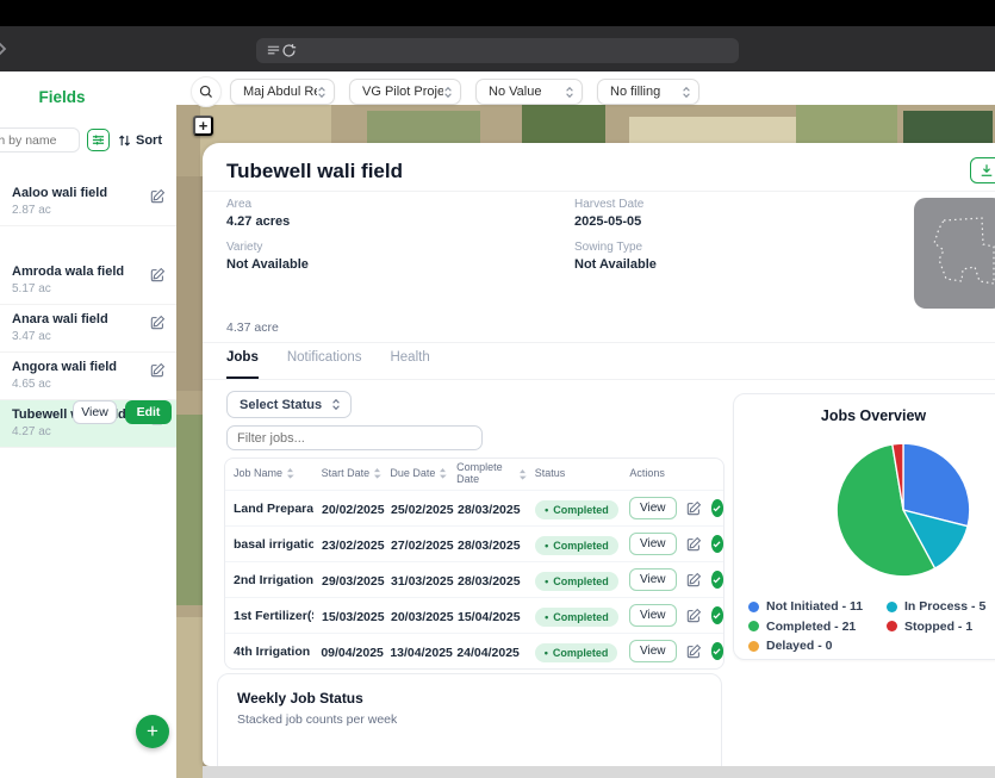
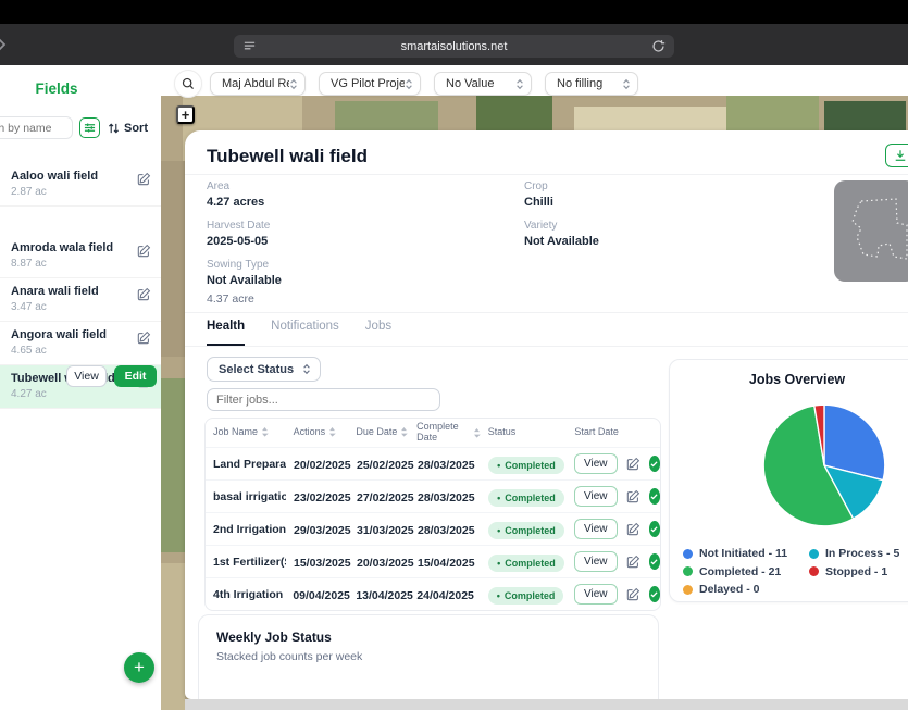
+ smartaisolutions.net
  +
  VG Pilot Proje
  No Value
  No filling
  Fields
  Sort
  Aaloo wali field
  2.87 ac
  Amroda wala field
- 5.17 ac
+ 8.87 ac
  Anara wali field
  3.47 ac
  Angora wali field
  4.65 ac
  4.27 ac
  View
  Edit
  +
  Tubewell wali field
  Area
  4.27 acres
+ Crop
+ Chilli
  Harvest Date
  2025-05-05
  Variety
  Not Available
  Sowing Type
  Not Available
  4.37 acre
- Jobs
+ Health
  Notifications
- Health
+ Jobs
  Select Status
  Filter jobs...
  Job Name
- Start Date
+ Actions
  Due Date
  Complete Date
  Status
- Actions
+ Start Date
  Land Prepara
  20/02/2025
  25/02/2025
  28/03/2025
  •
  Completed
  View
  basal irrigatio
  23/02/2025
  27/02/2025
  28/03/2025
  •
  Completed
  View
  2nd Irrigation
  29/03/2025
  31/03/2025
  28/03/2025
  •
  Completed
  View
  1st Fertilizer(
  15/03/2025
  20/03/2025
  15/04/2025
  •
  Completed
  View
  4th Irrigation
  09/04/2025
  13/04/2025
  24/04/2025
  •
  Completed
  View
  Jobs Overview
  Not Initiated - 11
  In Process - 5
  Completed - 21
  Stopped - 1
  Delayed - 0
  Weekly Job Status
  Stacked job counts per week
